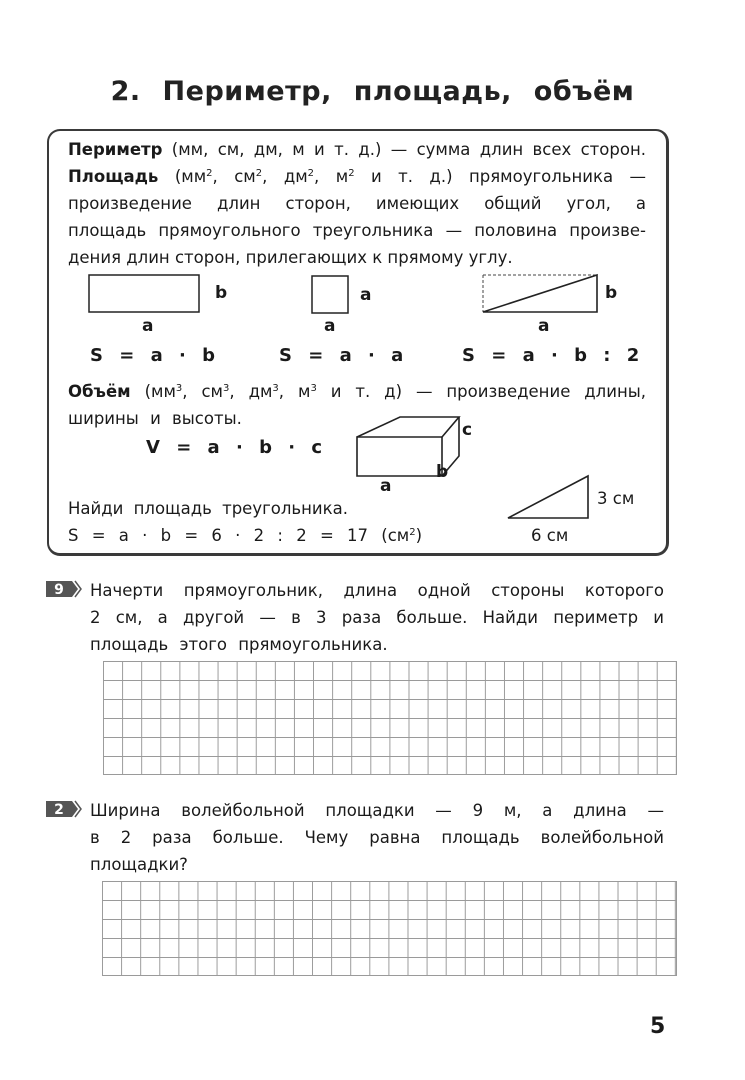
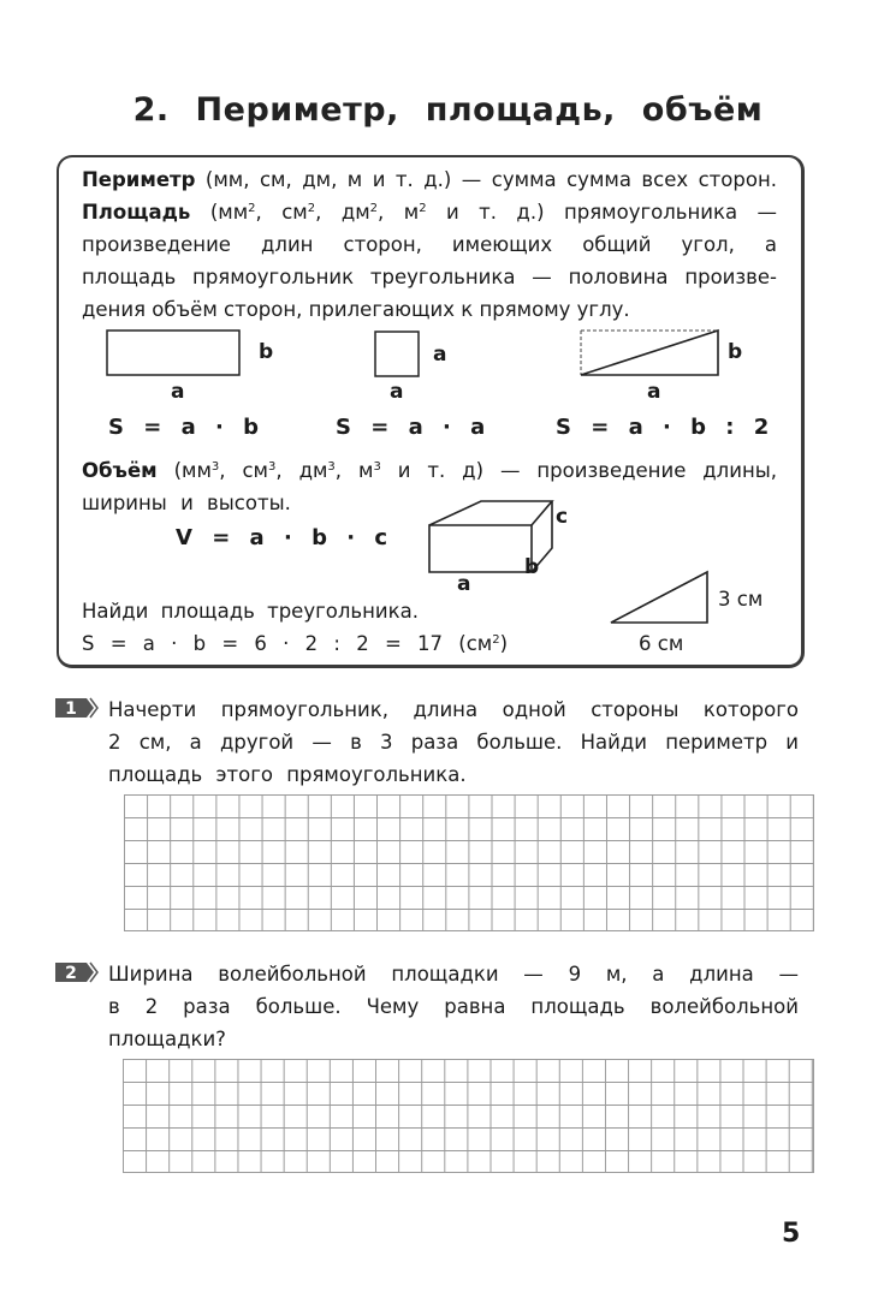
  2. Периметр, площадь, объём
- Периметр (мм, см, дм, м и т. д.) — сумма длин всех сторон.
+ Периметр (мм, см, дм, м и т. д.) — сумма сумма всех сторон.
  Площадь (мм2, см2, дм2, м2 и т. д.) прямоугольника —
  произведение длин сторон, имеющих общий угол, а
- площадь прямоугольного треугольника — половина произве-
+ площадь прямоугольник треугольника — половина произве-
- дения длин сторон, прилегающих к прямому углу.
+ дения объём сторон, прилегающих к прямому углу.
  b
  a
  a
  a
  b
  a
  S = a · b
  S = a · a
  S = a · b : 2
  Объём (мм3, см3, дм3, м3 и т. д) — произведение длины,
  ширины и высоты.
  V = a · b · c
  c
  b
  a
  Найди площадь треугольника.
  S = a · b = 6 · 2 : 2 = 17 (см2)
  3 см
  6 см
- 9
+ 1
  Начерти прямоугольник, длина одной стороны которого
  2 см, а другой — в 3 раза больше. Найди периметр и
  площадь этого прямоугольника.
  2
  Ширина волейбольной площадки — 9 м, а длина —
  в 2 раза больше. Чему равна площадь волейбольной
  площадки?
  5
